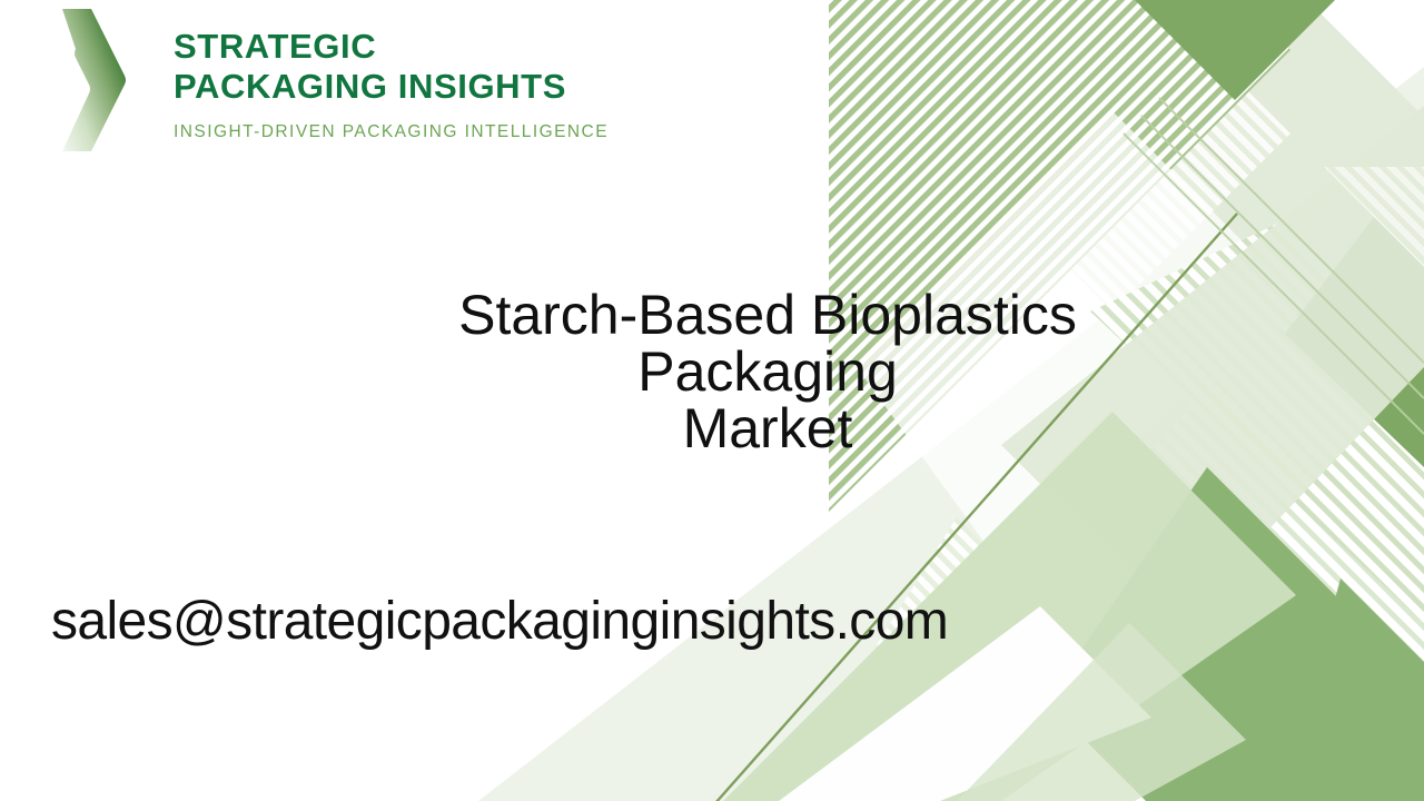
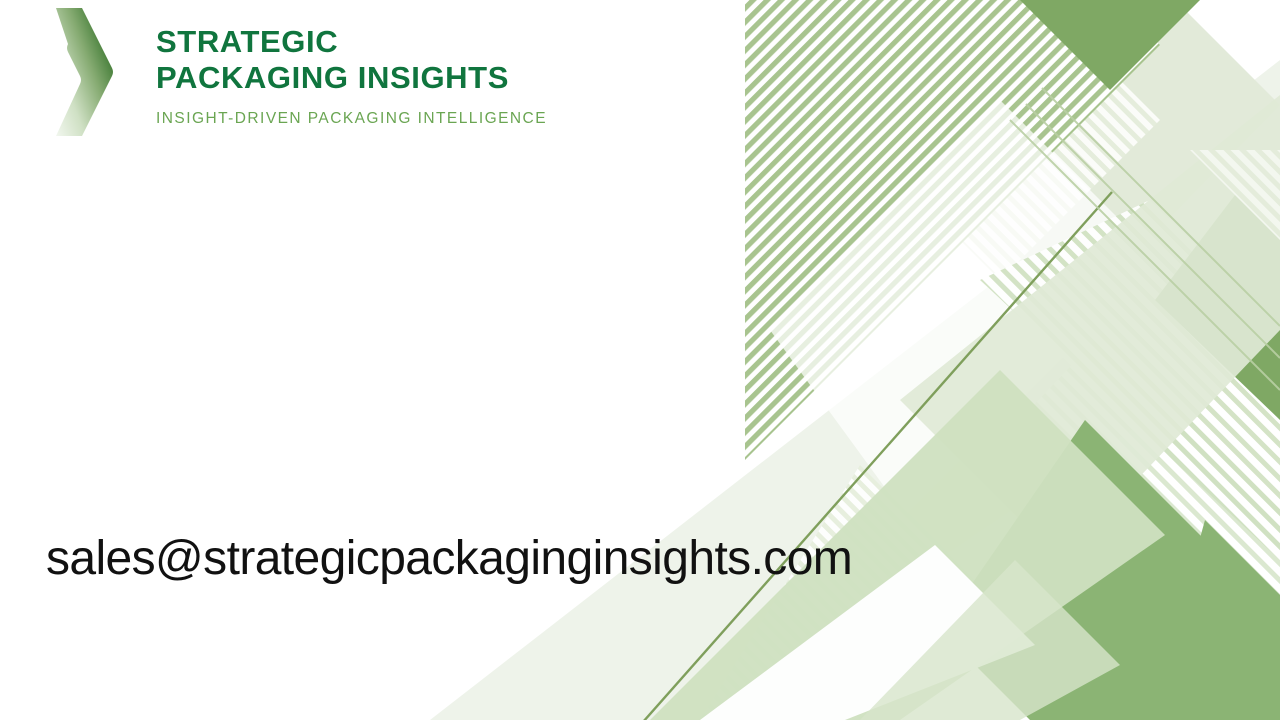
  STRATEGIC
  PACKAGING INSIGHTS
  INSIGHT-DRIVEN PACKAGING INTELLIGENCE
- Starch-Based Bioplastics
- Packaging
- Market
  sales@strategicpackaginginsights.com
